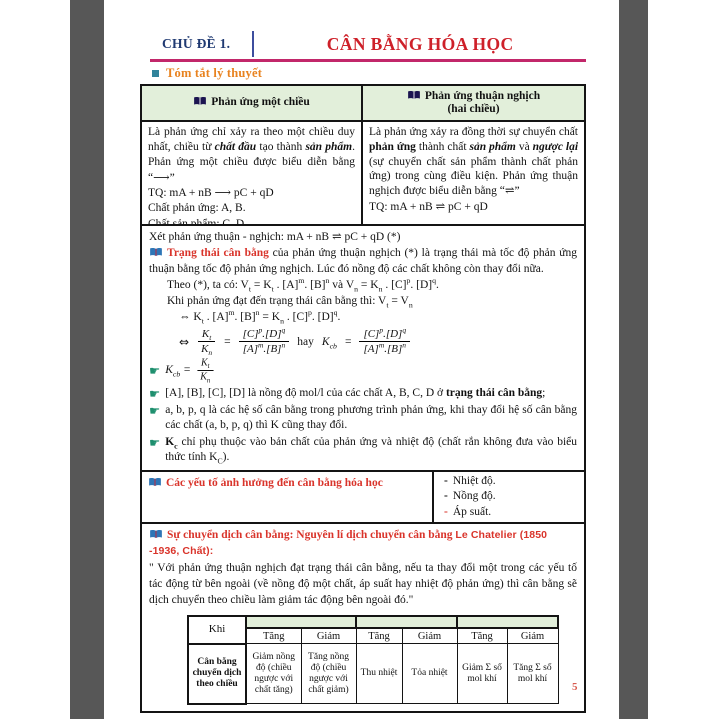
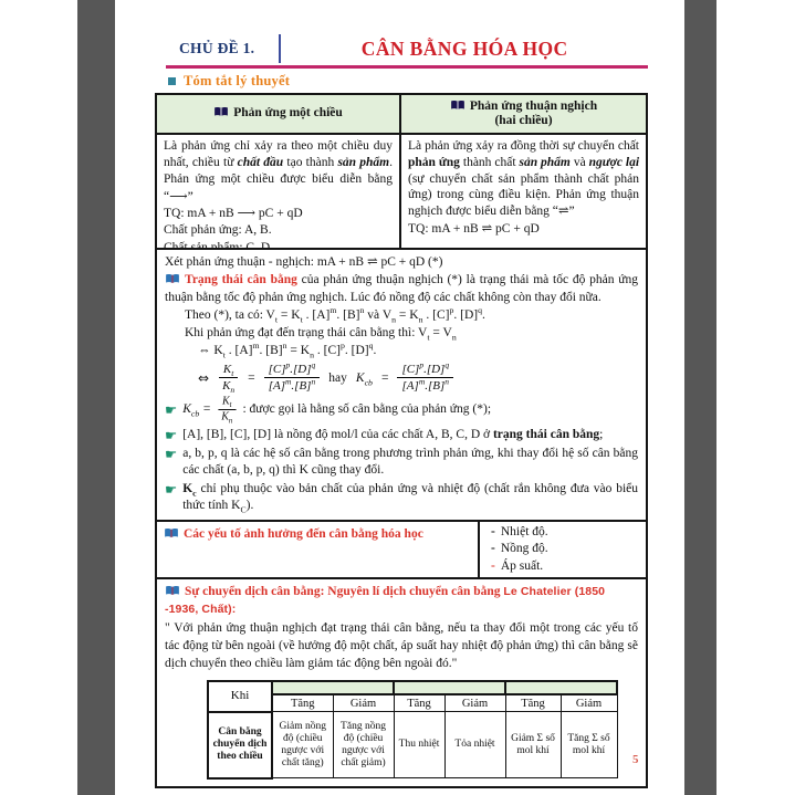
  CHỦ ĐỀ 1.
  CÂN BẰNG HÓA HỌC
  Tóm tắt lý thuyết
  Phản ứng một chiều
  Phản ứng thuận nghịch
  (hai chiều)
  Là phản ứng chỉ xảy ra theo một chiều duy nhất, chiều từ chất đầu tạo thành sản phẩm. Phản ứng một chiều được biểu diễn bằng “⟶”
  TQ: mA + nB ⟶ pC + qD
  Chất phản ứng: A, B.
  Chất sản phẩm: C, D.
  Là phản ứng xảy ra đồng thời sự chuyển chất phản ứng thành chất sản phẩm và ngược lại (sự chuyển chất sản phẩm thành chất phản ứng) trong cùng điều kiện. Phản ứng thuận nghịch được biểu diễn bằng “⇌”
  TQ: mA + nB ⇌ pC + qD
  Xét phản ứng thuận - nghịch: mA + nB ⇌ pC + qD (*)
  Trạng thái cân bằng của phản ứng thuận nghịch (*) là trạng thái mà tốc độ phản ứng thuận bằng tốc độ phản ứng nghịch. Lúc đó nồng độ các chất không còn thay đổi nữa.
  Theo (*), ta có: Vt = Kt . [A]m. [B]n và Vn = Kn . [C]p. [D]q.
  Khi phản ứng đạt đến trạng thái cân bằng thì: Vt = Vn
  ⇔ Kt . [A]m. [B]n = Kn . [C]p. [D]q.
  ⇔
  Kt
  Kn
  =
  [C]p.[D]q
  [A]m.[B]n
  hay
  Kcb
  =
  [C]p.[D]q
  [A]m.[B]n
  ☛
  Kcb =
+ : được gọi là hằng số cân bằng của phản ứng (*);
  ☛
  [A], [B], [C], [D] là nồng độ mol/l của các chất A, B, C, D ở trạng thái cân bằng;
  ☛
  a, b, p, q là các hệ số cân bằng trong phương trình phản ứng, khi thay đổi hệ số cân bằng các chất (a, b, p, q) thì K cũng thay đổi.
  ☛
  Kc chỉ phụ thuộc vào bản chất của phản ứng và nhiệt độ (chất rắn không đưa vào biểu thức tính KC).
  Các yếu tố ảnh hưởng đến cân bằng hóa học
  - Nhiệt độ.
  - Nồng độ.
  - Áp suất.
  Sự chuyển dịch cân bằng: Nguyên lí dịch chuyển cân bằng Le Chatelier (1850 -1936, Chất):
- " Với phản ứng thuận nghịch đạt trạng thái cân bằng, nếu ta thay đổi một trong các yếu tố tác động từ bên ngoài (về nồng độ một chất, áp suất hay nhiệt độ phản ứng) thì cân bằng sẽ dịch chuyển theo chiều làm giảm tác động bên ngoài đó."
+ " Với phản ứng thuận nghịch đạt trạng thái cân bằng, nếu ta thay đổi một trong các yếu tố tác động từ bên ngoài (về hưởng độ một chất, áp suất hay nhiệt độ phản ứng) thì cân bằng sẽ dịch chuyển theo chiều làm giảm tác động bên ngoài đó."
  Khi
  Tăng	Giảm	Tăng	Giảm	Tăng	Giảm
  Cân bằng chuyển dịch theo chiều	Giảm nồng độ (chiều ngược với chất tăng)	Tăng nồng độ (chiều ngược với chất giảm)	Thu nhiệt	Tỏa nhiệt	Giảm Σ số mol khí	Tăng Σ số mol khí
  5
